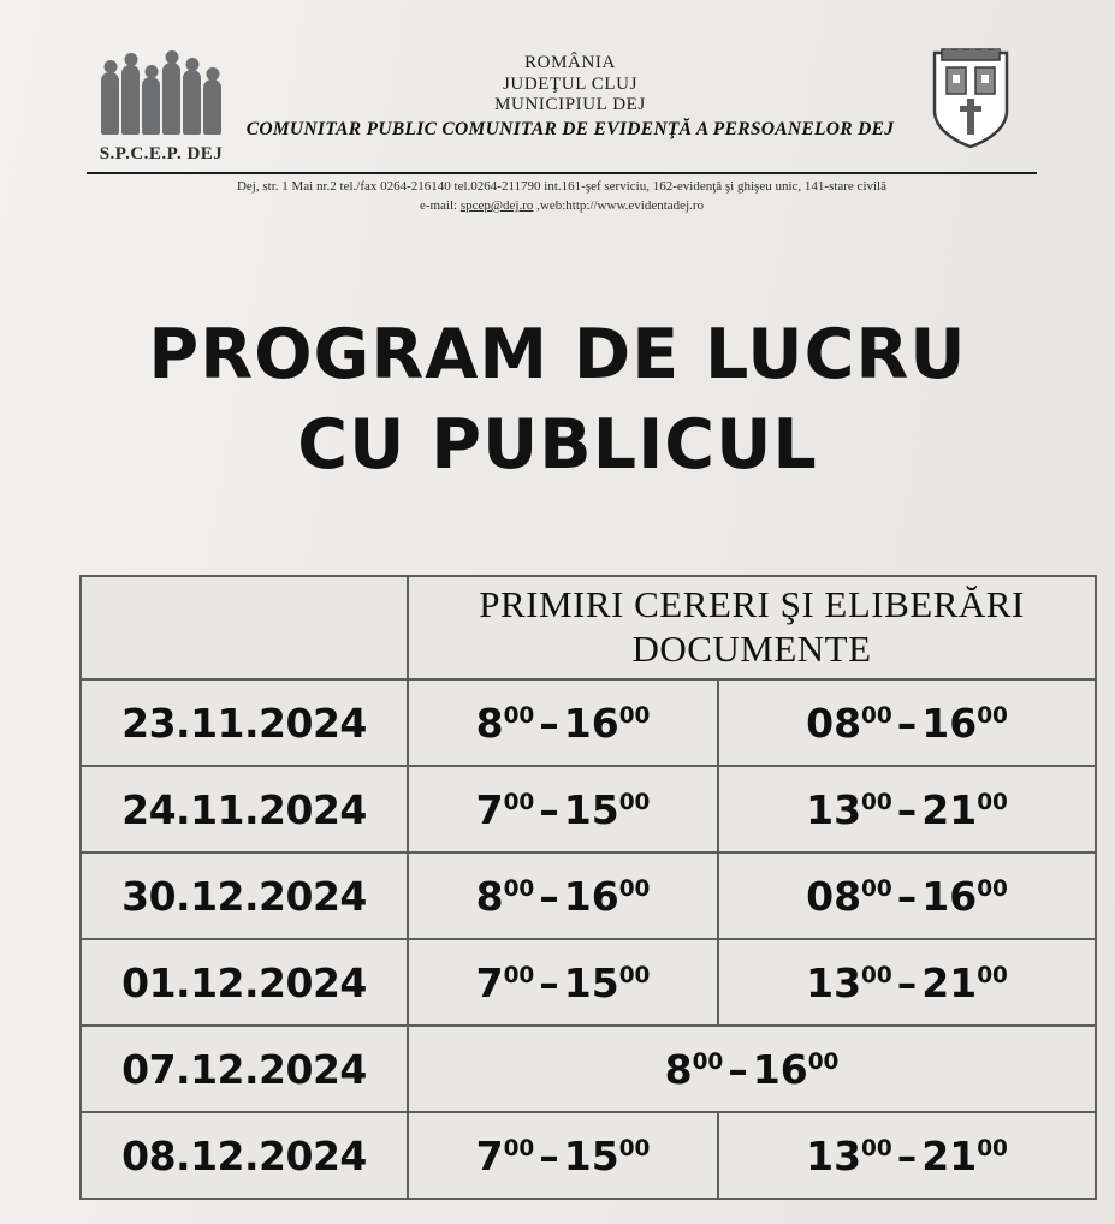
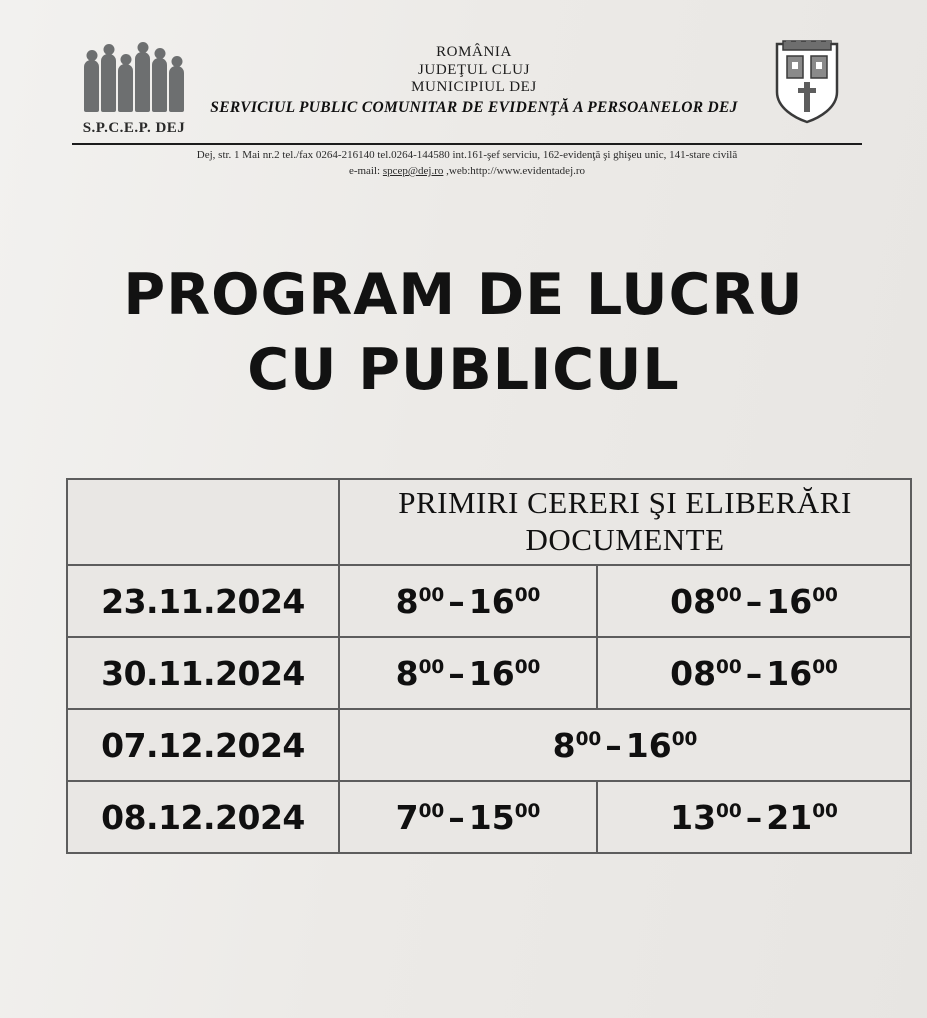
  S.P.C.E.P. DEJ
  ROMÂNIA
  JUDEŢUL CLUJ
  MUNICIPIUL DEJ
- COMUNITAR PUBLIC COMUNITAR DE EVIDENŢĂ A PERSOANELOR DEJ
+ SERVICIUL PUBLIC COMUNITAR DE EVIDENŢĂ A PERSOANELOR DEJ
- Dej, str. 1 Mai nr.2 tel./fax 0264-216140 tel.0264-211790 int.161-şef serviciu, 162-evidenţă şi ghişeu unic, 141-stare civilă
+ Dej, str. 1 Mai nr.2 tel./fax 0264-216140 tel.0264-144580 int.161-şef serviciu, 162-evidenţă şi ghişeu unic, 141-stare civilă
  e-mail: spcep@dej.ro ,web:http://www.evidentadej.ro
  PROGRAM DE LUCRU
  CU PUBLICUL
  	PRIMIRI CERERI ŞI ELIBERĂRI DOCUMENTE
  23.11.2024	800 –1600	0800 –1600
- 24.11.2024	700 –1500	1300 –2100
- 30.12.2024	800 –1600	0800 –1600
+ 30.11.2024	800 –1600	0800 –1600
- 01.12.2024	700 –1500	1300 –2100
  07.12.2024	800 –1600
  08.12.2024	700 –1500	1300 –2100
